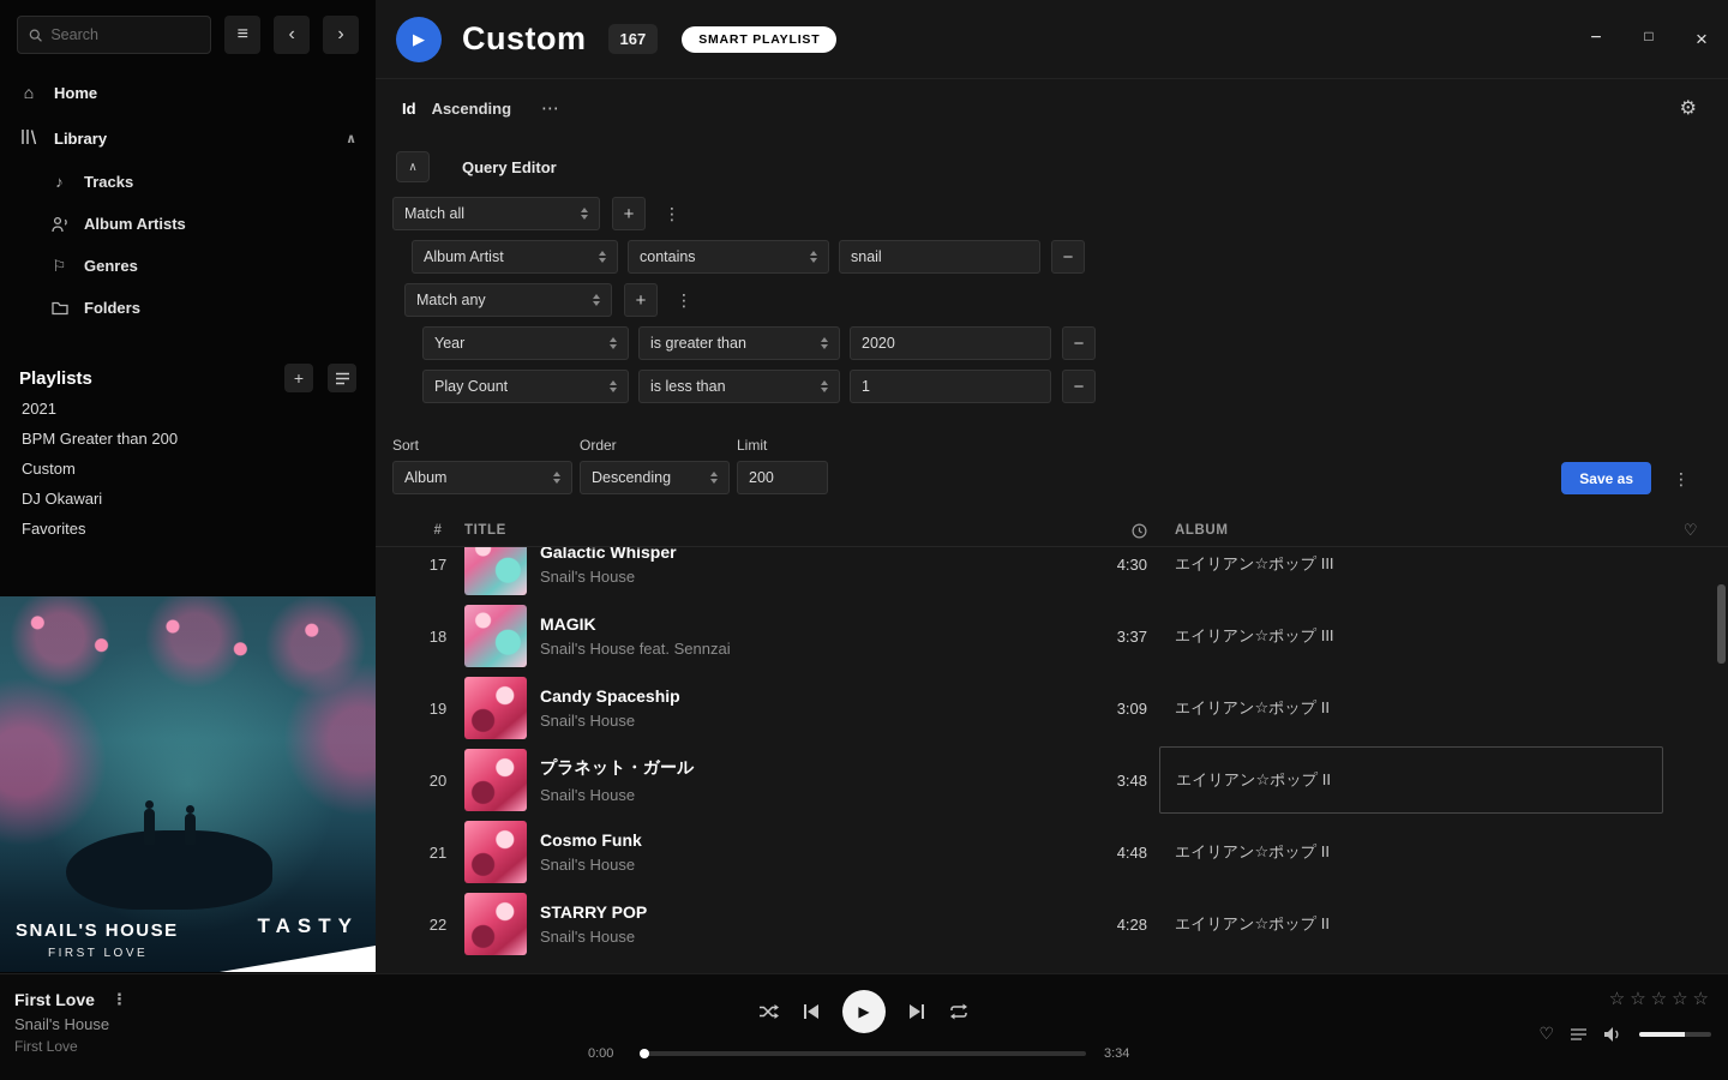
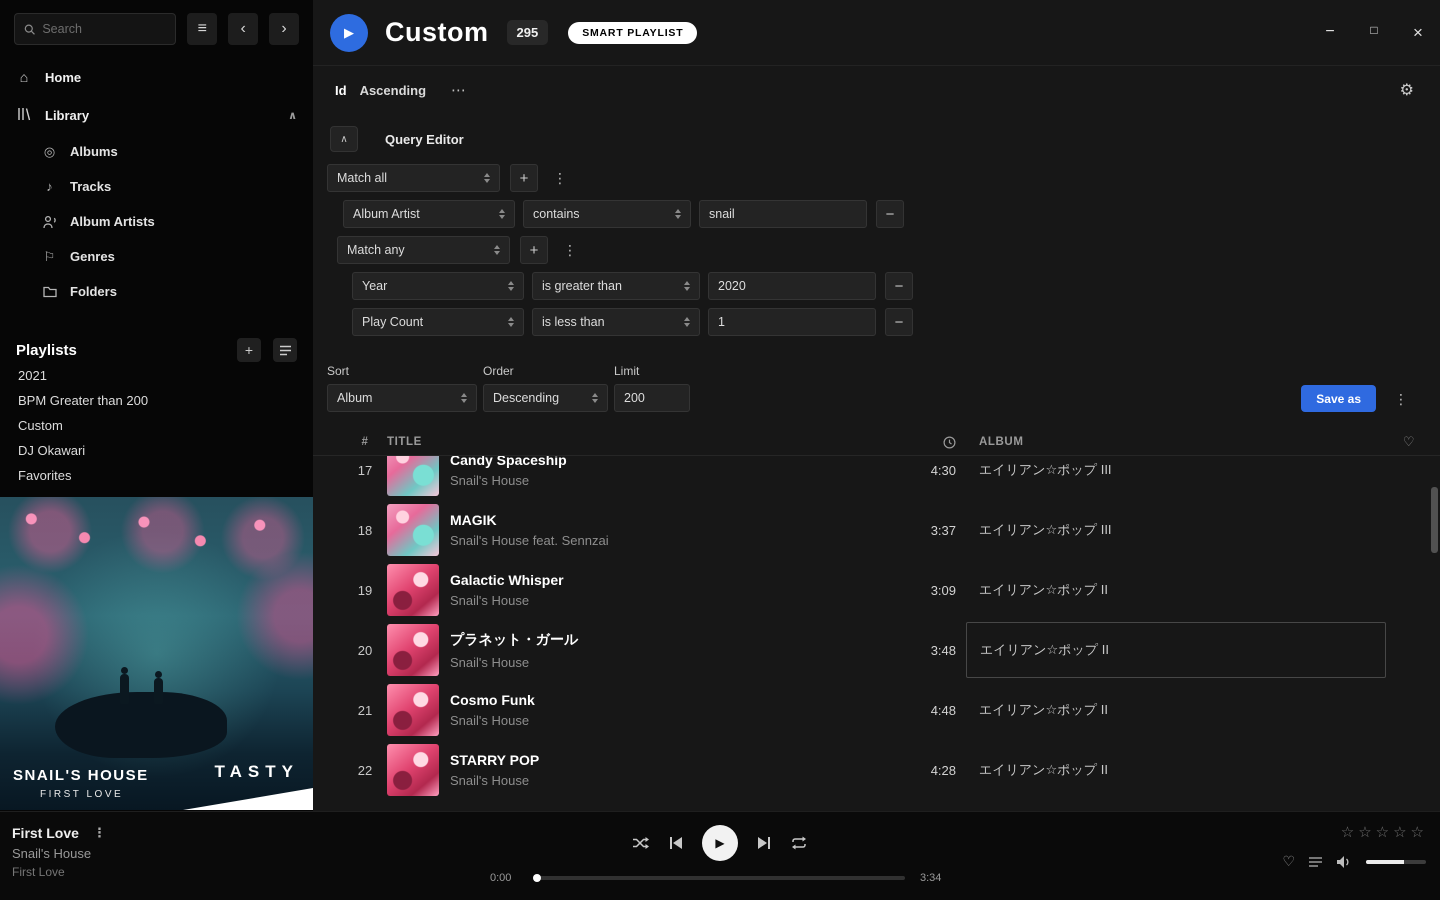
  Search
  ≡
  ‹
  ›
  ⌂
  Home
  Library
  ∧
+ ◎
+ Albums
  ♪
  Tracks
  Album Artists
  ⚐
  Genres
  Folders
  Playlists
  +
  2021
  BPM Greater than 200
  Custom
  DJ Okawari
  Favorites
  SNAIL'S HOUSE
  FIRST LOVE
  TASTY
  ▶
  Custom
- 167
+ 295
  SMART PLAYLIST
  −
  □
  ×
  Id
  Ascending
  ⋯
  ⚙
  ∧
  Query Editor
  Match all
  +
  ⋮
  Album Artist
  contains
  snail
  −
  Match any
  +
  ⋮
  Year
  is greater than
  2020
  −
  Play Count
  is less than
  1
  −
  Sort
  Album
  Order
  Descending
  Limit
  200
  Save as
  ⋮
  #
  TITLE
  ALBUM
  ♡
  17
- Galactic Whisper
+ Candy Spaceship
  Snail's House
  4:30
  エイリアン☆ポップ III
  18
  MAGIK
  Snail's House feat. Sennzai
  3:37
  エイリアン☆ポップ III
  19
- Candy Spaceship
+ Galactic Whisper
  Snail's House
  3:09
  エイリアン☆ポップ II
  20
  プラネット・ガール
  Snail's House
  3:48
  エイリアン☆ポップ II
  21
  Cosmo Funk
  Snail's House
  4:48
  エイリアン☆ポップ II
  22
  STARRY POP
  Snail's House
  4:28
  エイリアン☆ポップ II
  First Love
  ⋮
  Snail's House
  First Love
  ▶
  0:00
  3:34
  ☆ ☆ ☆ ☆ ☆
  ♡
